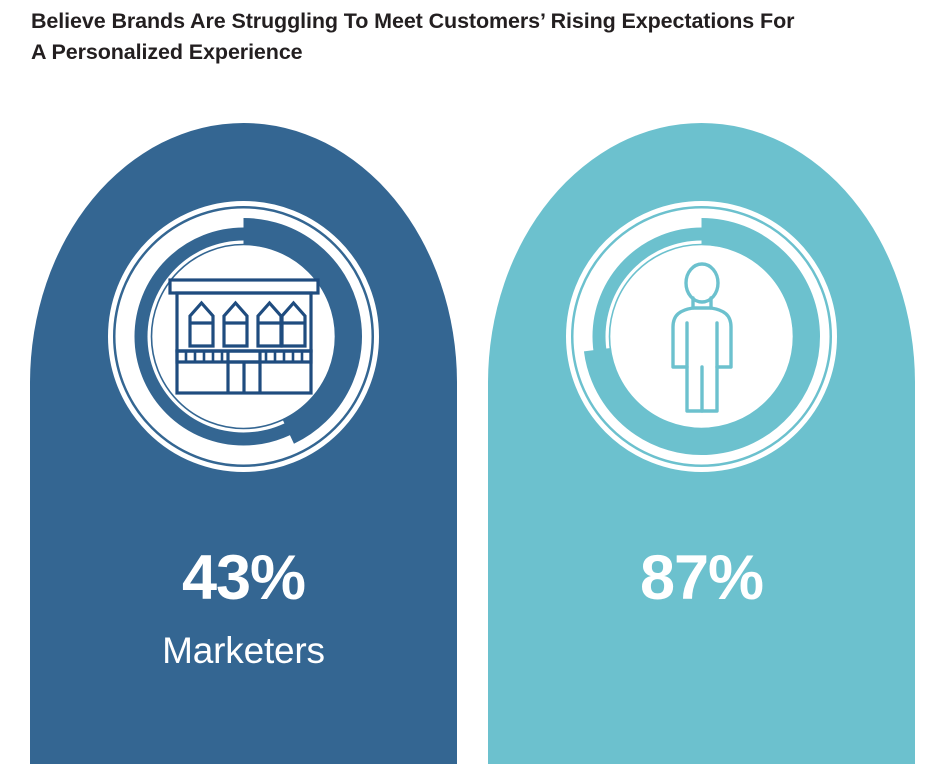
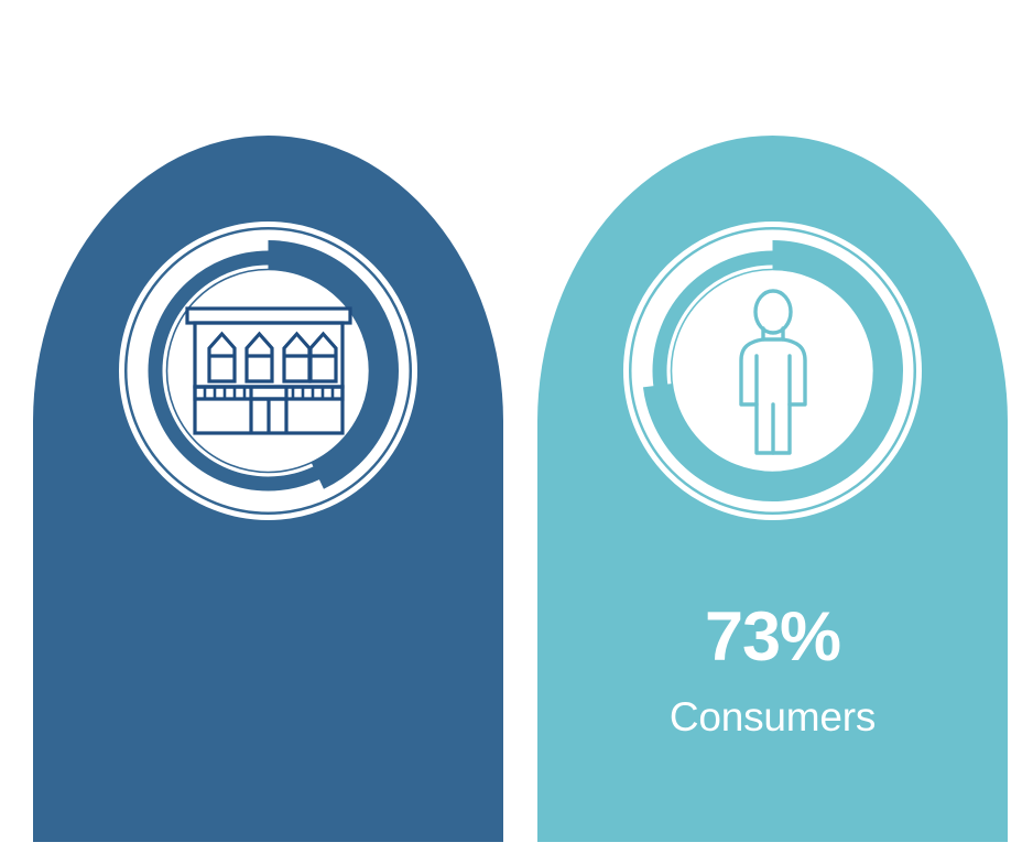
- Believe Brands Are Struggling To Meet Customers’ Rising Expectations For
- A Personalized Experience
- 43%
- Marketers
- 87%
+ 73%
+ Consumers
